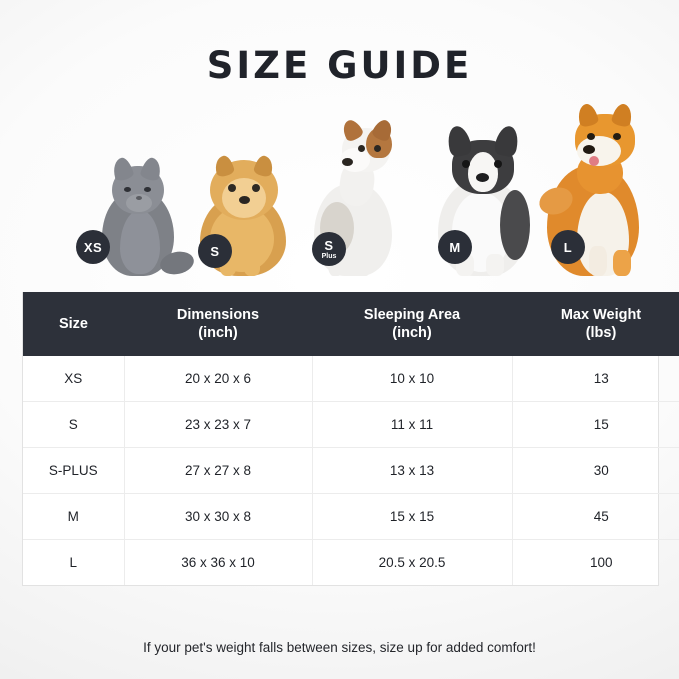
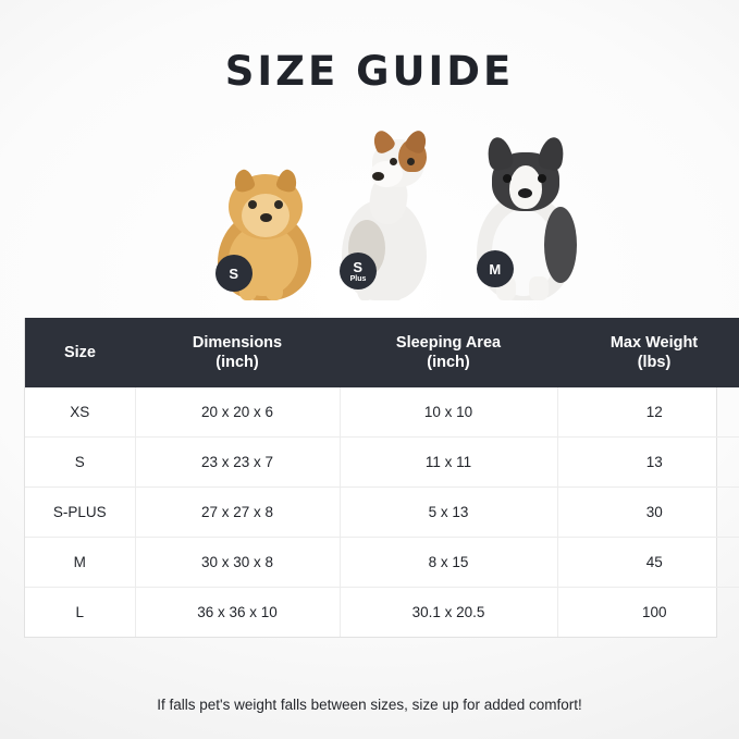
  SIZE GUIDE
- XS
  S
  S
  M
- L
  Size	Dimensions (inch)	Sleeping Area (inch)	Max Weight (lbs)
- XS	20 x 20 x 6	10 x 10	13
+ XS	20 x 20 x 6	10 x 10	12
- S	23 x 23 x 7	11 x 11	15
+ S	23 x 23 x 7	11 x 11	13
- S-PLUS	27 x 27 x 8	13 x 13	30
+ S-PLUS	27 x 27 x 8	5 x 13	30
- M	30 x 30 x 8	15 x 15	45
+ M	30 x 30 x 8	8 x 15	45
- L	36 x 36 x 10	20.5 x 20.5	100
+ L	36 x 36 x 10	30.1 x 20.5	100
- If your pet's weight falls between sizes, size up for added comfort!
+ If falls pet's weight falls between sizes, size up for added comfort!
